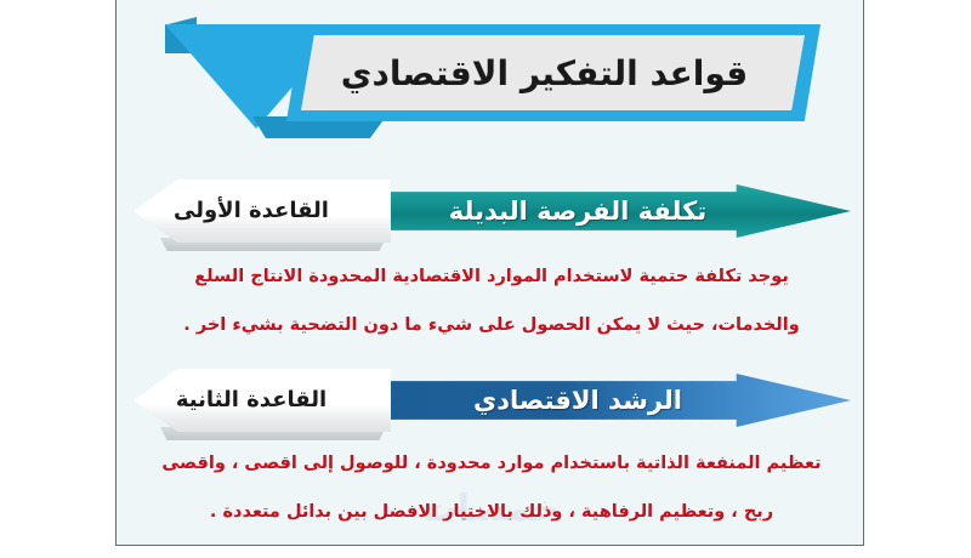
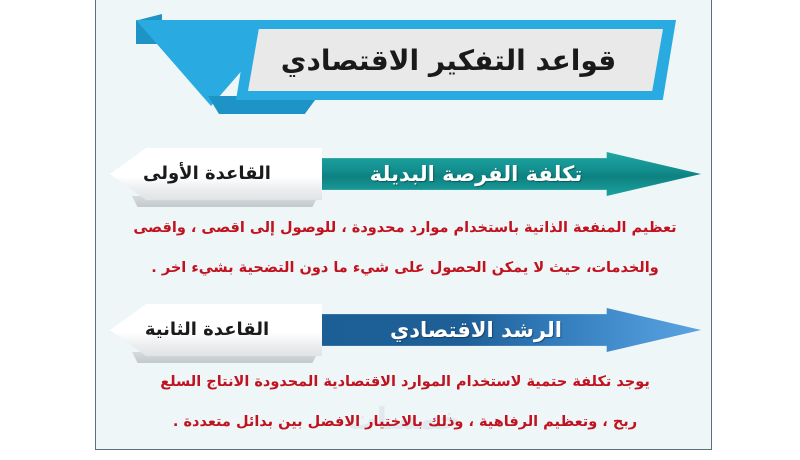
  خمسات
  قواعد التفكير الاقتصادي
  تكلفة الفرصة البديلة
  القاعدة الأولى
- يوجد تكلفة حتمية لاستخدام الموارد الاقتصادية المحدودة الانتاج السلع
+ تعظيم المنفعة الذاتية باستخدام موارد محدودة ، للوصول إلى اقصى ، واقصى
  والخدمات، حيث لا يمكن الحصول على شيء ما دون التضحية بشيء اخر .
  الرشد الاقتصادي
  القاعدة الثانية
- تعظيم المنفعة الذاتية باستخدام موارد محدودة ، للوصول إلى اقصى ، واقصى
+ يوجد تكلفة حتمية لاستخدام الموارد الاقتصادية المحدودة الانتاج السلع
  ربح ، وتعظيم الرفاهية ، وذلك بالاختيار الافضل بين بدائل متعددة .
